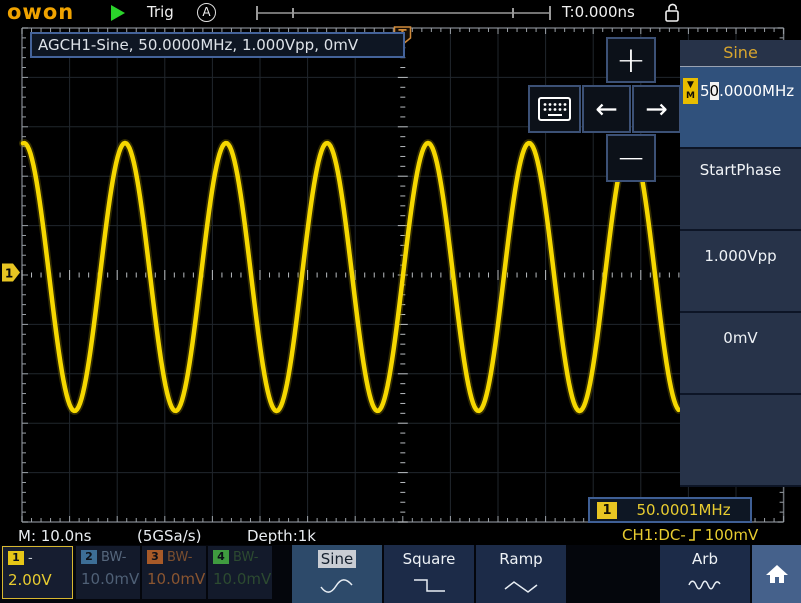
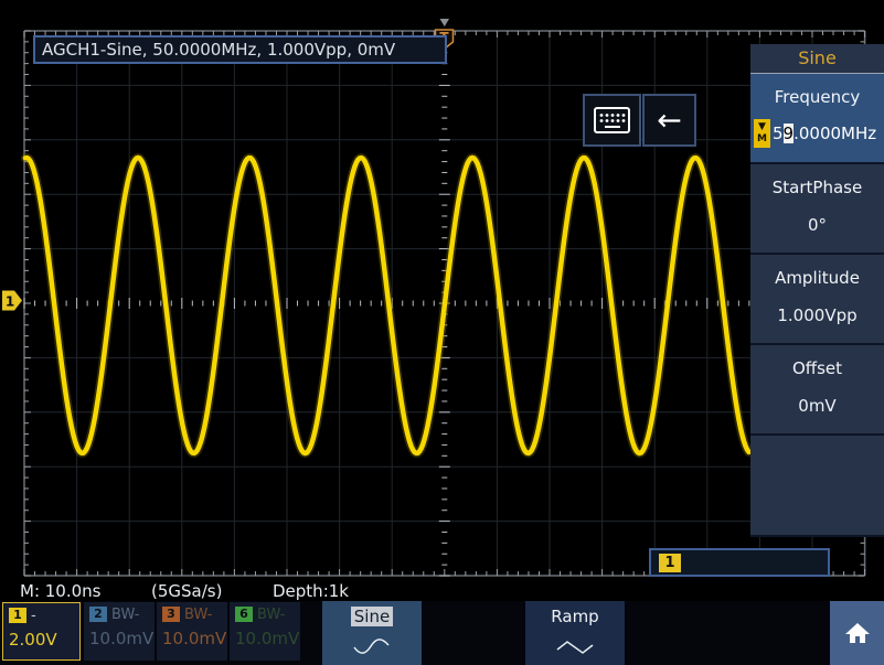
  1
- owon
- Trig
- A
- T:0.000ns
  AGCH1-Sine, 50.0000MHz, 1.000Vpp, 0mV
- +
  ←
- →
- −
  Sine
+ Frequency
  ▼
  M
  5
- 0
+ 9
  .0000MHz
  StartPhase
+ 0°
+ Amplitude
  1.000Vpp
+ Offset
  0mV
  1
- 50.0001MHz
  M: 10.0ns
  (5GSa/s)
  Depth:1k
- CH1:DC-
- 100mV
  1
  -
  2.00V
  2
  BW-
  10.0mV
  3
  BW-
  10.0mV
- 4
+ 6
  BW-
  10.0mV
  Sine
- Square
  Ramp
- Arb
